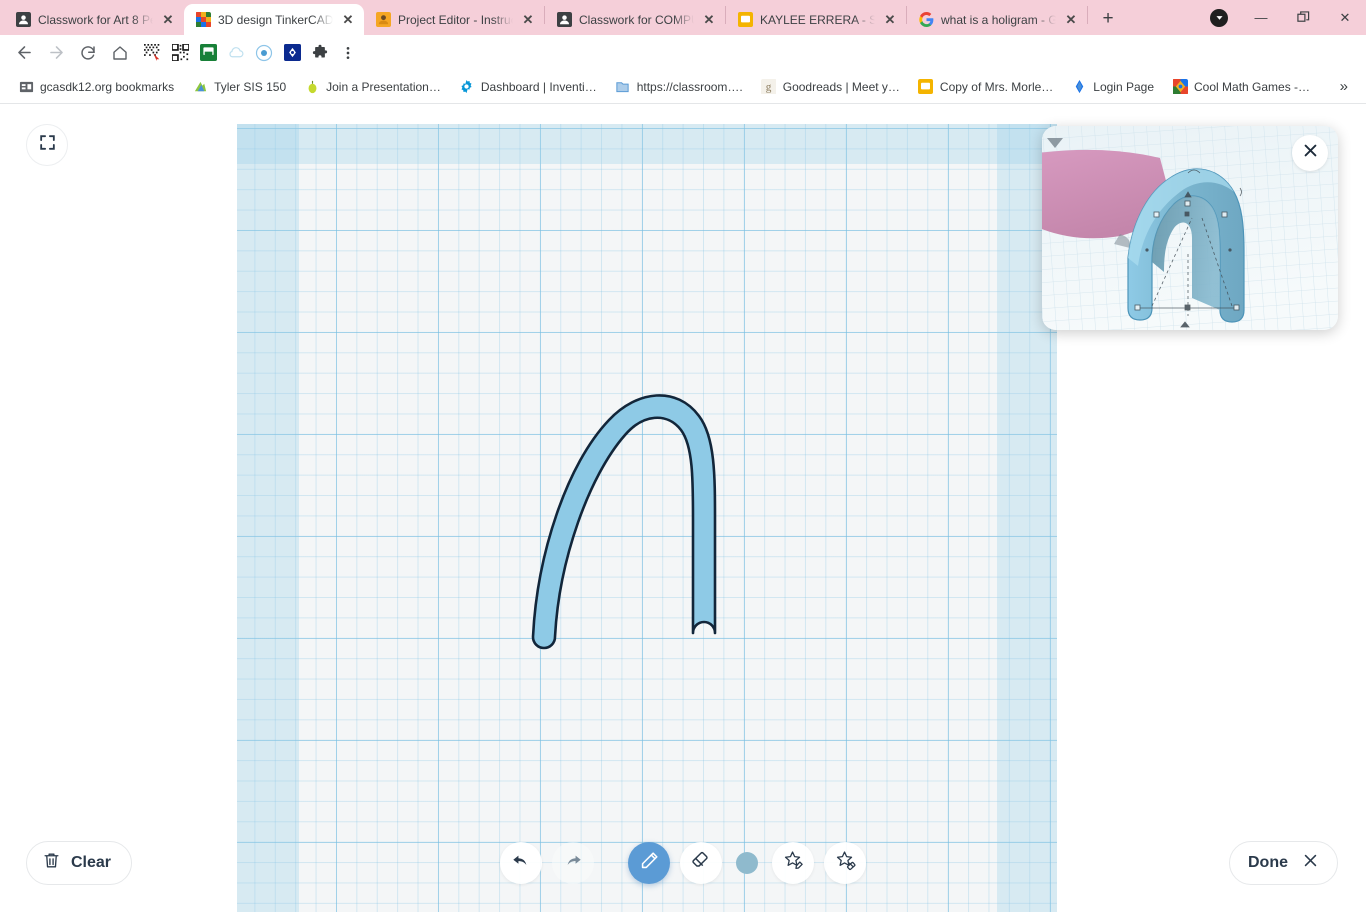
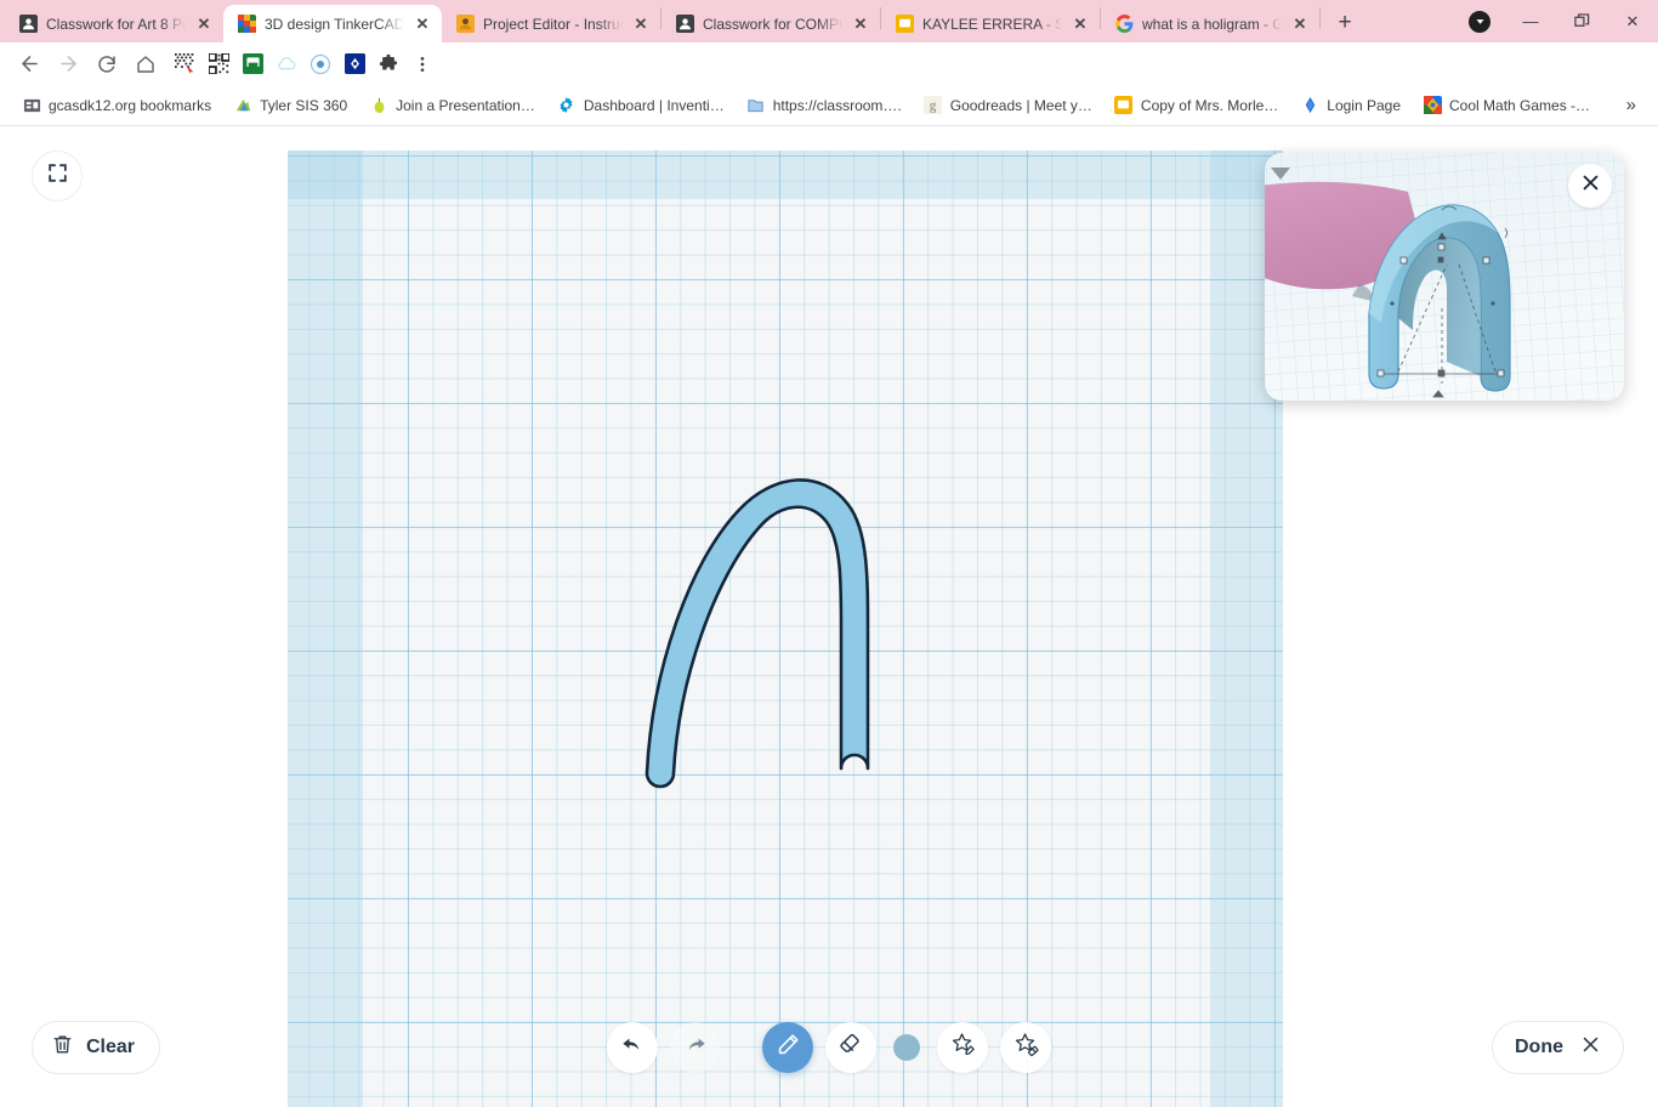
  Classwork for Art 8 P
  ✕
  3D design TinkerCAD
  ✕
  Project Editor - Instru
  ✕
  Classwork for COMP
  ✕
  KAYLEE ERRERA - S
  ✕
  what is a holigram - G
  ✕
  +
  —
  ✕
  gcasdk12.org bookmarks
- Tyler SIS 150
+ Tyler SIS 360
  Join a Presentation…
  Dashboard | Inventi…
  https://classroom….
  g
  Goodreads | Meet y…
  Copy of Mrs. Morle…
  Login Page
  Cool Math Games -…
  »
  Clear
  Done
